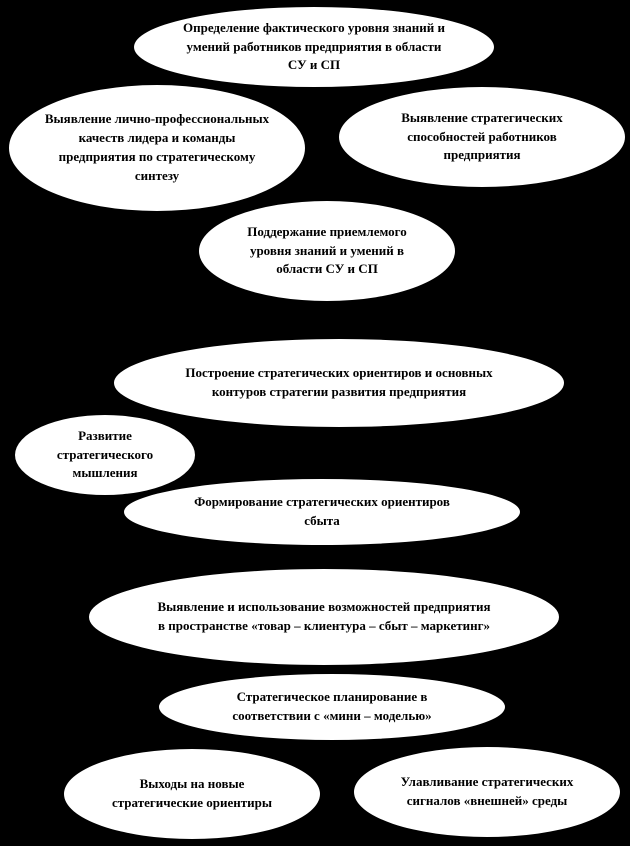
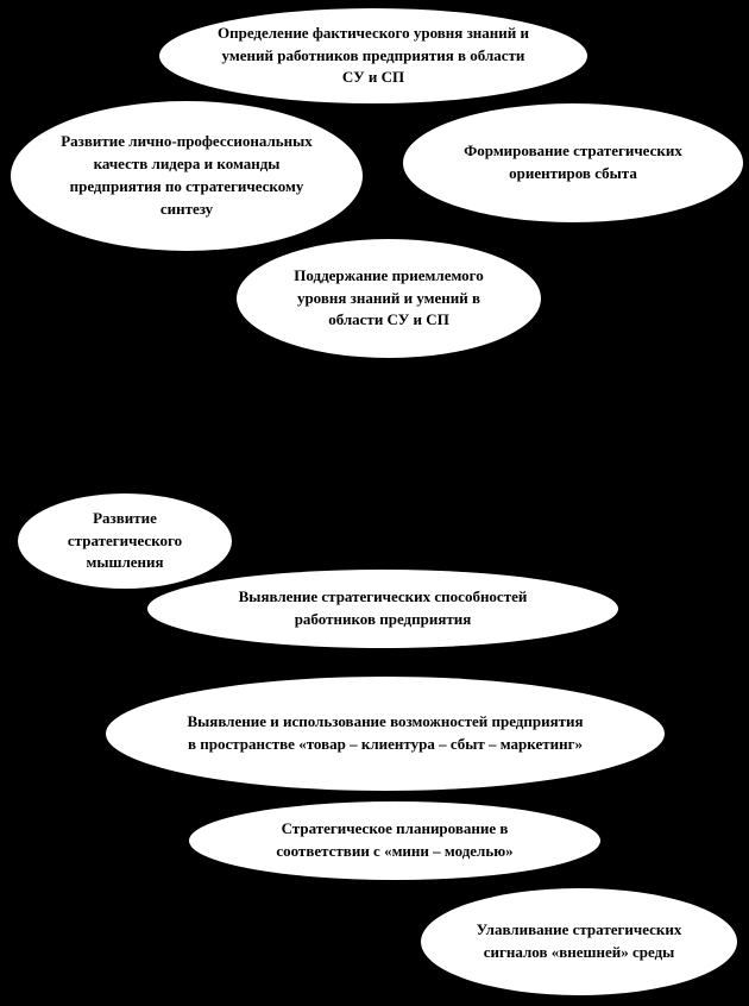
  Определение фактического уровня знаний и умений работников предприятия в области СУ и СП
- Выявление лично-профессиональных качеств лидера и команды предприятия по стратегическому синтезу
+ Развитие лично-профессиональных качеств лидера и команды предприятия по стратегическому синтезу
- Выявление стратегических способностей работников предприятия
+ Формирование стратегических ориентиров сбыта
  Поддержание приемлемого уровня знаний и умений в области СУ и СП
- Построение стратегических ориентиров и основных контуров стратегии развития предприятия
  Развитие стратегического мышления
- Формирование стратегических ориентиров сбыта
+ Выявление стратегических способностей работников предприятия
  Выявление и использование возможностей предприятия в пространстве «товар – клиентура – сбыт – маркетинг»
  Стратегическое планирование в соответствии с «мини – моделью»
- Выходы на новые стратегические ориентиры
  Улавливание стратегических сигналов «внешней» среды
